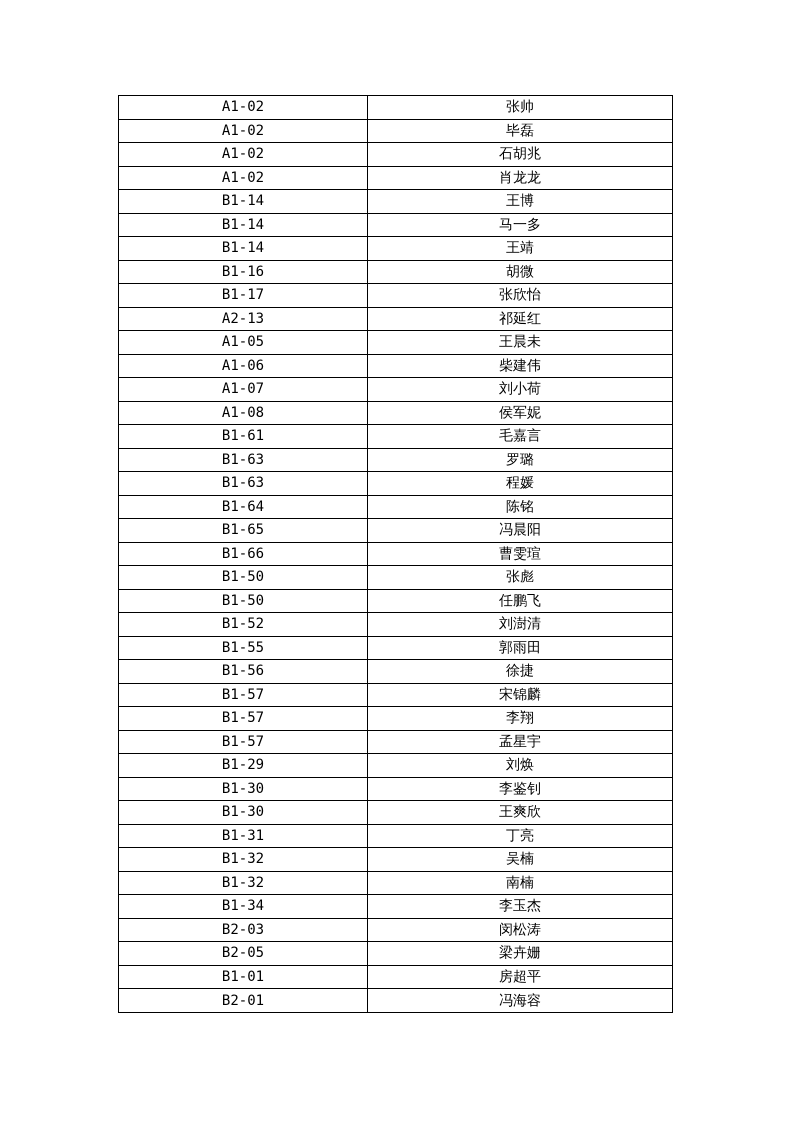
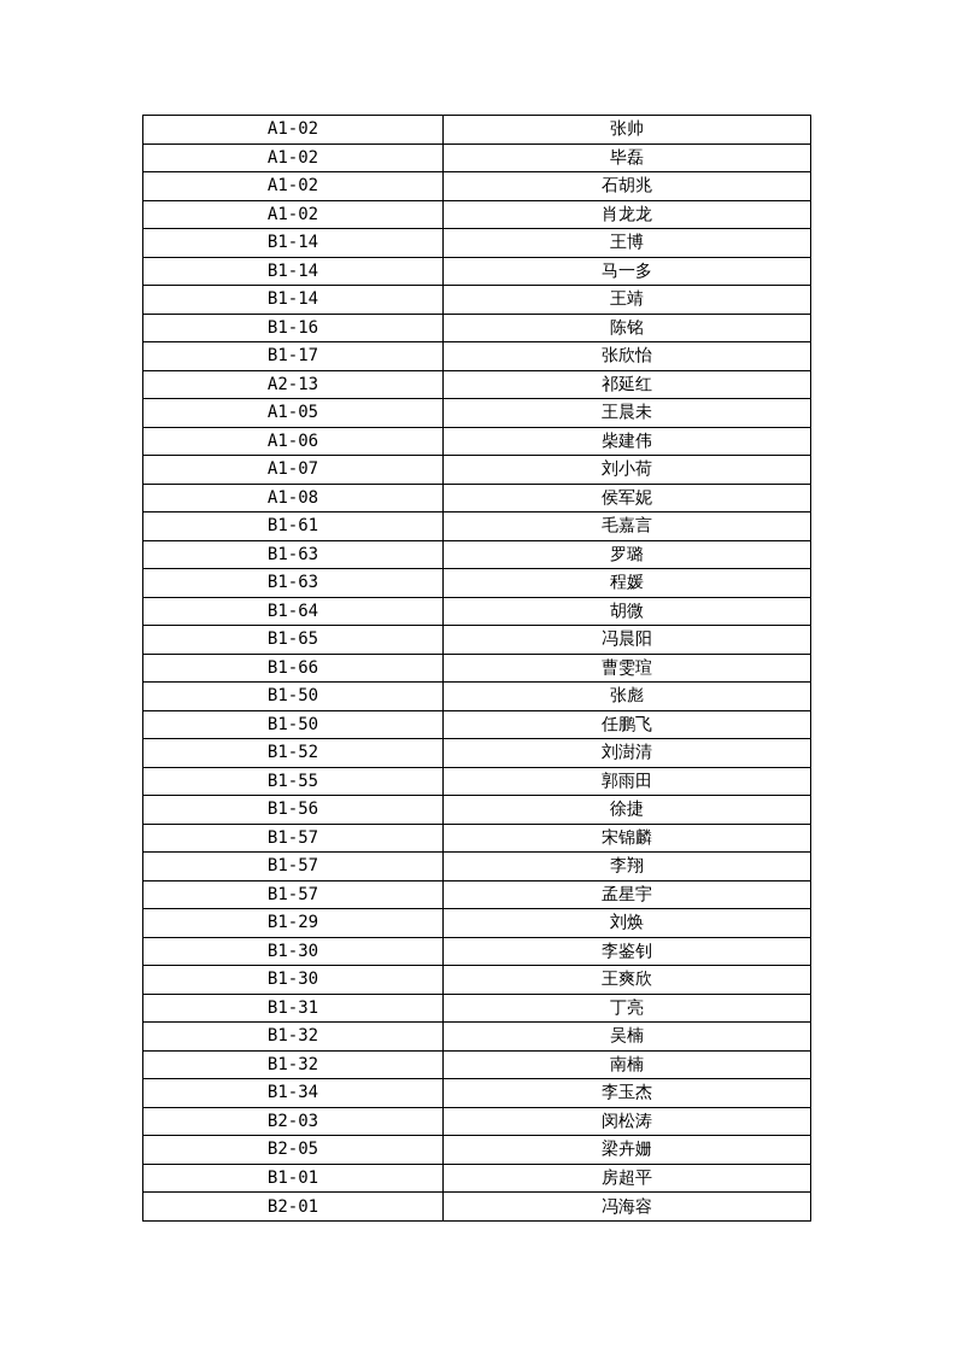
  A1-02	张帅
  A1-02	毕磊
  A1-02	石胡兆
  A1-02	肖龙龙
  B1-14	王博
  B1-14	马一多
  B1-14	王靖
- B1-16	胡微
+ B1-16	陈铭
  B1-17	张欣怡
  A2-13	祁延红
  A1-05	王晨未
  A1-06	柴建伟
  A1-07	刘小荷
  A1-08	侯军妮
  B1-61	毛嘉言
  B1-63	罗璐
  B1-63	程媛
- B1-64	陈铭
+ B1-64	胡微
  B1-65	冯晨阳
  B1-66	曹雯瑄
  B1-50	张彪
  B1-50	任鹏飞
  B1-52	刘澍清
  B1-55	郭雨田
  B1-56	徐捷
  B1-57	宋锦麟
  B1-57	李翔
  B1-57	孟星宇
  B1-29	刘焕
  B1-30	李鉴钊
  B1-30	王爽欣
  B1-31	丁亮
  B1-32	吴楠
  B1-32	南楠
  B1-34	李玉杰
  B2-03	闵松涛
  B2-05	梁卉姗
  B1-01	房超平
  B2-01	冯海容
